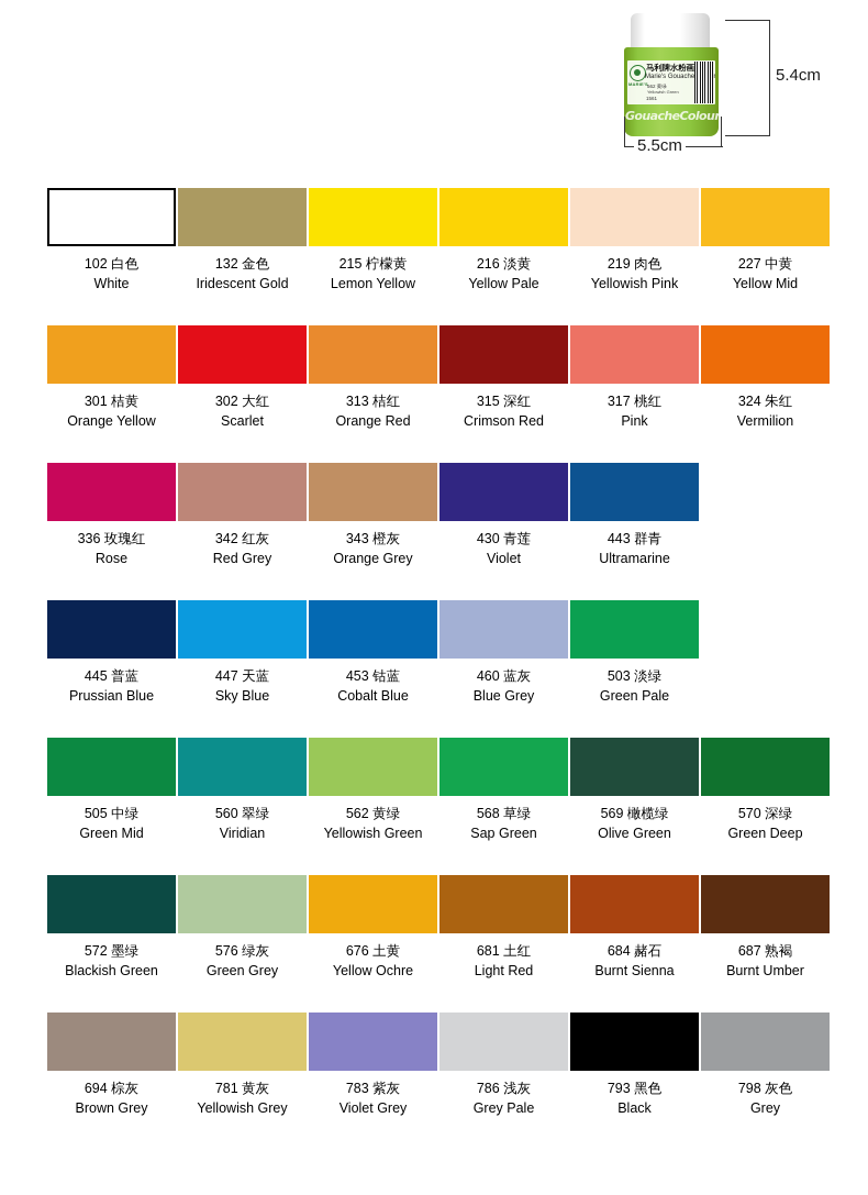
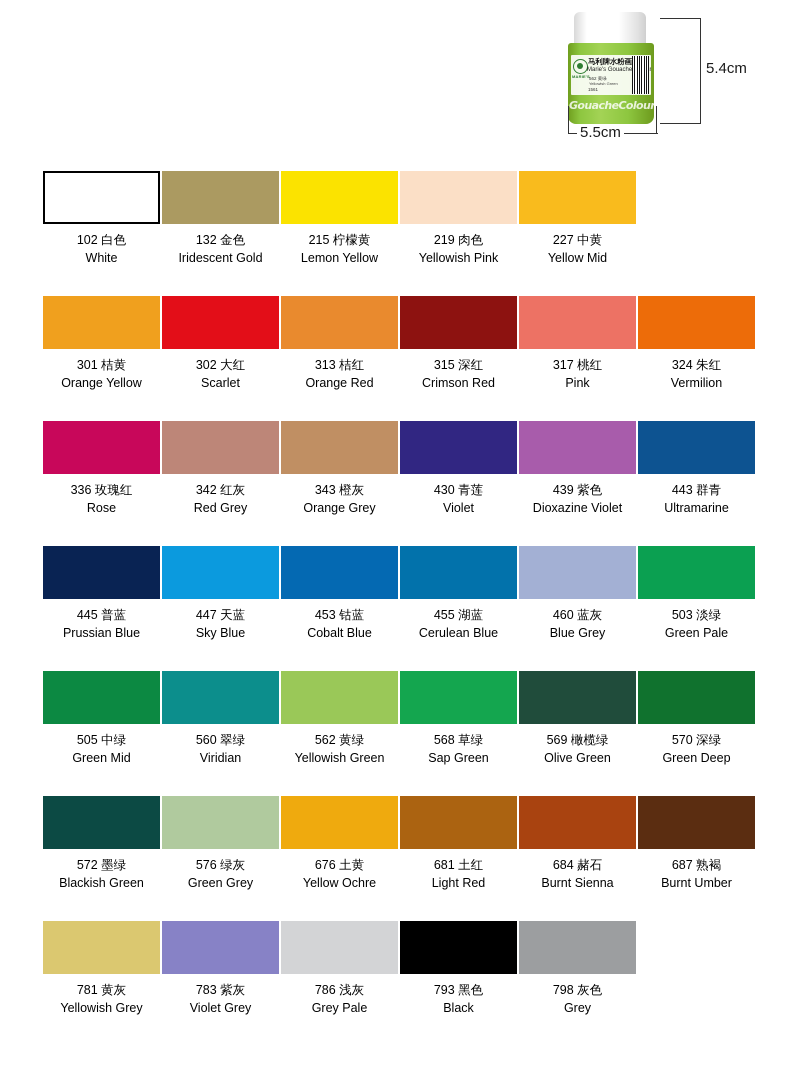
  马利牌水粉画
  GouacheColour
  5.4cm
  5.5cm
  102 白色
  White
  132 金色
  Iridescent Gold
  215 柠檬黄
  Lemon Yellow
- 216 淡黄
- Yellow Pale
  219 肉色
  Yellowish Pink
  227 中黄
  Yellow Mid
  301 桔黄
  Orange Yellow
  302 大红
  Scarlet
  313 桔红
  Orange Red
  315 深红
  Crimson Red
  317 桃红
  Pink
  324 朱红
  Vermilion
  336 玫瑰红
  Rose
  342 红灰
  Red Grey
  343 橙灰
  Orange Grey
  430 青莲
  Violet
+ 439 紫色
+ Dioxazine Violet
  443 群青
  Ultramarine
  445 普蓝
  Prussian Blue
  447 天蓝
  Sky Blue
  453 钴蓝
  Cobalt Blue
+ 455 湖蓝
+ Cerulean Blue
  460 蓝灰
  Blue Grey
  503 淡绿
  Green Pale
  505 中绿
  Green Mid
  560 翠绿
  Viridian
  562 黄绿
  Yellowish Green
  568 草绿
  Sap Green
  569 橄榄绿
  Olive Green
  570 深绿
  Green Deep
  572 墨绿
  Blackish Green
  576 绿灰
  Green Grey
  676 土黄
  Yellow Ochre
  681 土红
  Light Red
  684 赭石
  Burnt Sienna
  687 熟褐
  Burnt Umber
- 694 棕灰
- Brown Grey
  781 黄灰
  Yellowish Grey
  783 紫灰
  Violet Grey
  786 浅灰
  Grey Pale
  793 黑色
  Black
  798 灰色
  Grey
